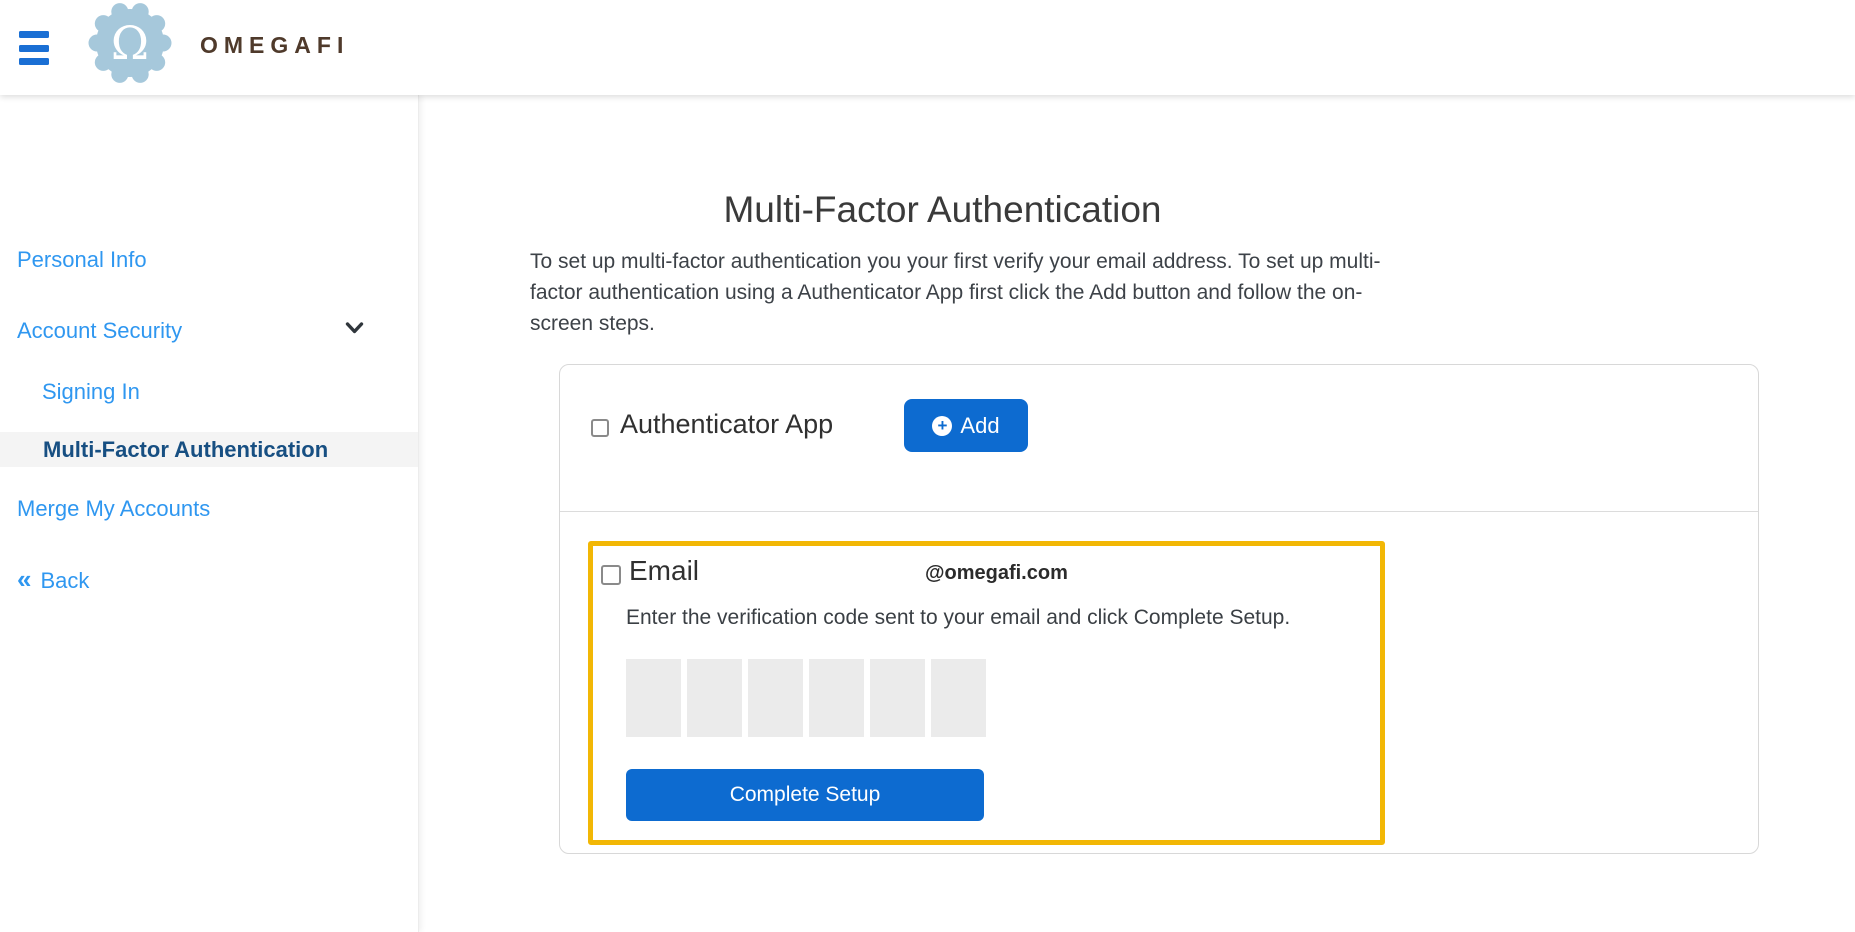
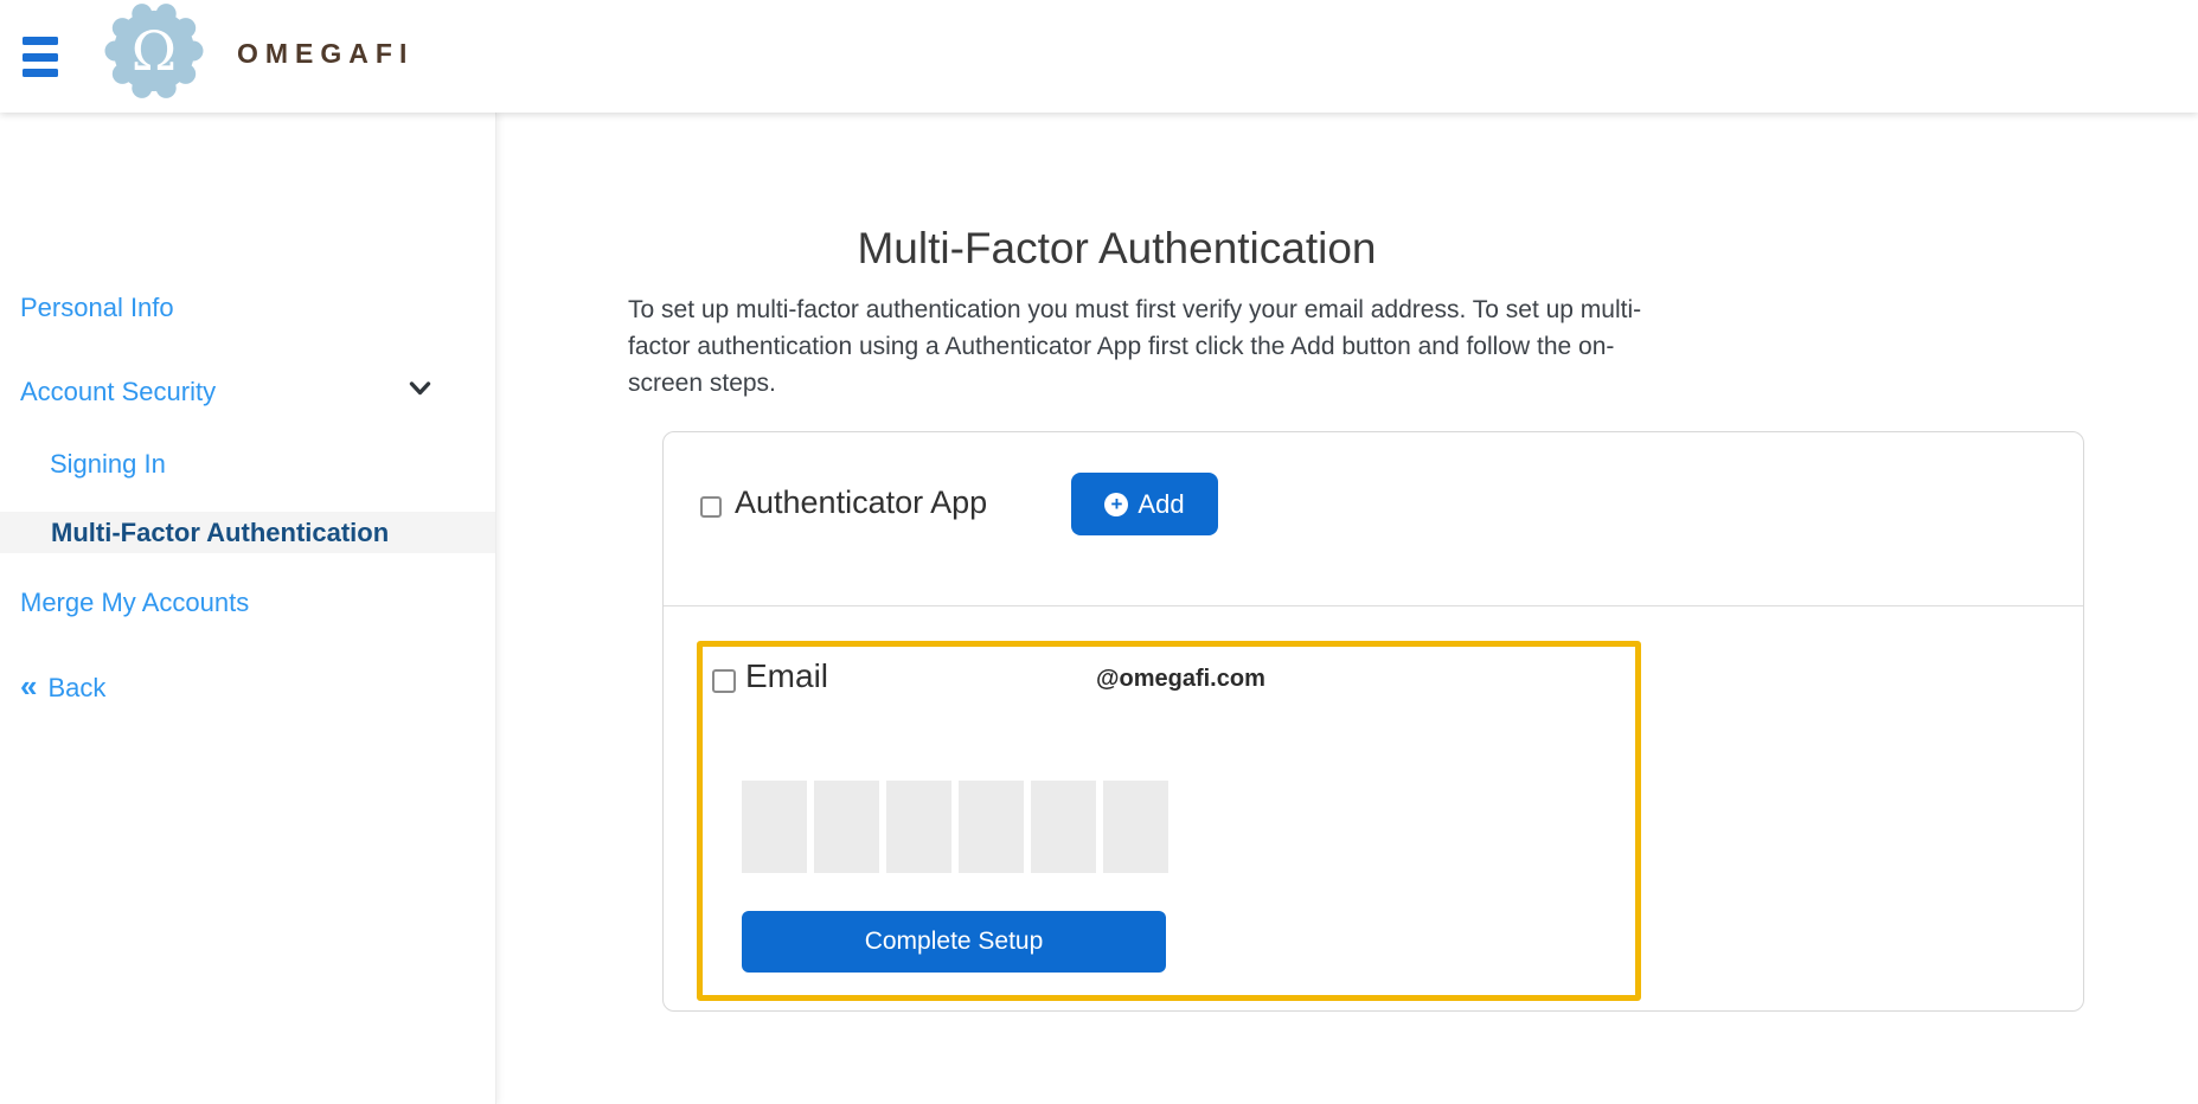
  Ω
  OMEGAFI
  Personal Info
  Account Security
  Signing In
  Multi-Factor Authentication
  Merge My Accounts
  «
  Back
  Multi-Factor Authentication
- To set up multi-factor authentication you your first verify your email address. To set up multi-factor authentication using a Authenticator App first click the Add button and follow the on-screen steps.
+ To set up multi-factor authentication you must first verify your email address. To set up multi-factor authentication using a Authenticator App first click the Add button and follow the on-screen steps.
  Authenticator App
  +
  Add
  Email
  @omegafi.com
- Enter the verification code sent to your email and click Complete Setup.
  Complete Setup
